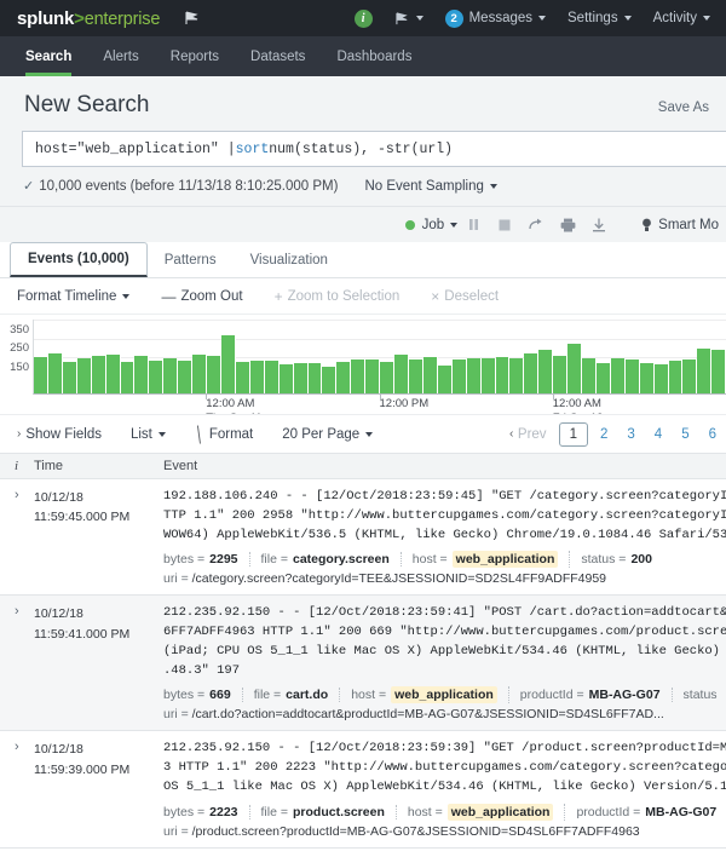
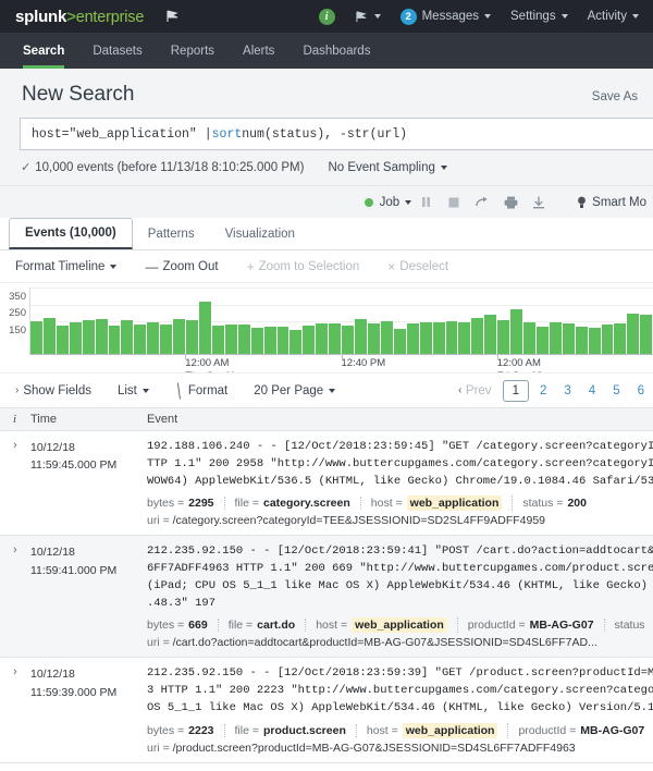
  splunk
  >
  enterprise
  i
  2
  Messages
  Settings
  Activity
  Search
- Alerts
+ Datasets
  Reports
- Datasets
+ Alerts
  Dashboards
  New Search
  Save As
  host="web_application" |
  sort
  num(status), -str(url)
  ✓
  10,000 events (before 11/13/18 8:10:25.000 PM)
  No Event Sampling
  Job
  Smart Mo
  Events (10,000)
  Patterns
  Visualization
  Format Timeline
  —
  Zoom Out
  +
  Zoom to Selection
  ×
  Deselect
  350
  250
  150
  12:00 AM
- 12:00 PM
+ 12:40 PM
  12:00 AM
  ›
  Show Fields
  List
  Format
  20 Per Page
  Prev
  1
  2
  3
  4
  5
  6
  i
  Time
  Event
  ›
  10/12/18
  11:59:45.000 PM
  192.188.106.240 - - [12/Oct/2018:23:59:45] "GET /category.screen?categoryI
  TTP 1.1" 200 2958 "http://www.buttercupgames.com/category.screen?categoryI
  WOW64) AppleWebKit/536.5 (KHTML, like Gecko) Chrome/19.0.1084.46 Safari/53
  bytes =
  2295
  file =
  category.screen
  host =
  web_application
  status =
  200
  uri = /category.screen?categoryId=TEE&JSESSIONID=SD2SL4FF9ADFF4959
  ›
  10/12/18
  11:59:41.000 PM
  212.235.92.150 - - [12/Oct/2018:23:59:41] "POST /cart.do?action=addtocart&
  6FF7ADFF4963 HTTP 1.1" 200 669 "http://www.buttercupgames.com/product.scre
  (iPad; CPU OS 5_1_1 like Mac OS X) AppleWebKit/534.46 (KHTML, like Gecko)
  .48.3" 197
  bytes =
  669
  file =
  cart.do
  host =
  web_application
  productId =
  MB-AG-G07
  status
  uri = /cart.do?action=addtocart&productId=MB-AG-G07&JSESSIONID=SD4SL6FF7AD...
  ›
  10/12/18
  11:59:39.000 PM
  212.235.92.150 - - [12/Oct/2018:23:59:39] "GET /product.screen?productId=M
  3 HTTP 1.1" 200 2223 "http://www.buttercupgames.com/category.screen?catego
  OS 5_1_1 like Mac OS X) AppleWebKit/534.46 (KHTML, like Gecko) Version/5.1
  bytes =
  2223
  file =
  product.screen
  host =
  web_application
  productId =
  MB-AG-G07
  uri = /product.screen?productId=MB-AG-G07&JSESSIONID=SD4SL6FF7ADFF4963
